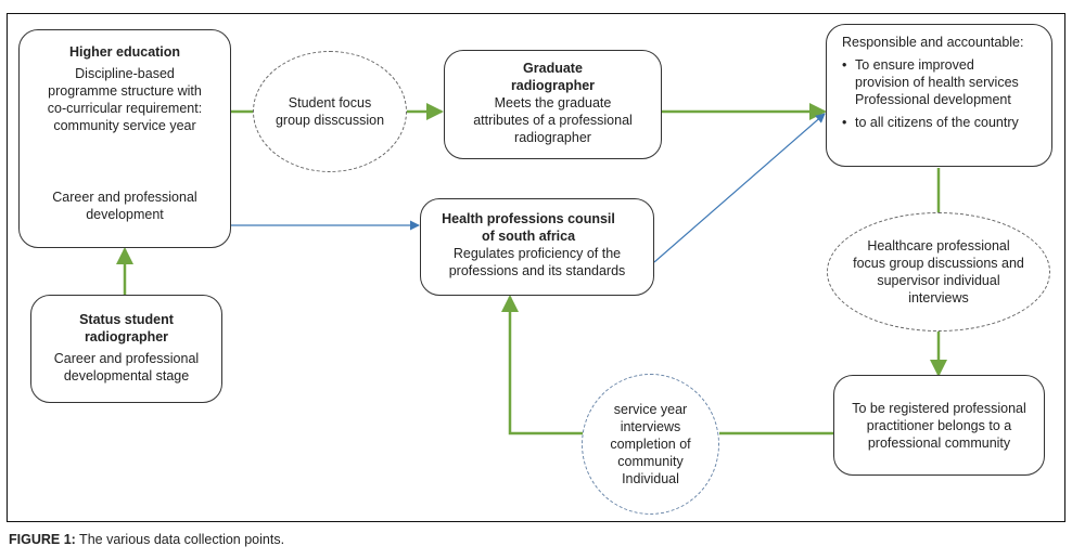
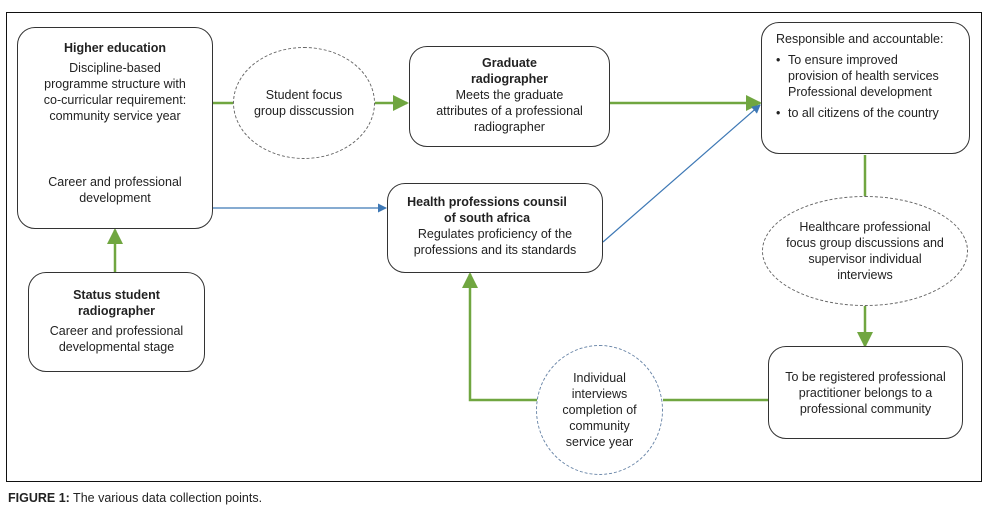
  Higher education
  Discipline-based
  programme structure with
  co-curricular requirement:
  community service year
  Career and professional
  development
  Student focus
  group disscussion
  Graduate
  radiographer
  Meets the graduate
  attributes of a professional
  radiographer
  Responsible and accountable:
  •
  To ensure improved
  provision of health services
  Professional development
  •
  to all citizens of the country
  Health professions counsil
  of south africa
  Regulates proficiency of the
  professions and its standards
  Healthcare professional
  focus group discussions and
  supervisor individual
  interviews
  Status student
  radiographer
  Career and professional
  developmental stage
  To be registered professional
  practitioner belongs to a
  professional community
- service year
+ Individual
  interviews
  completion of
  community
- Individual
+ service year
  FIGURE 1: The various data collection points.
